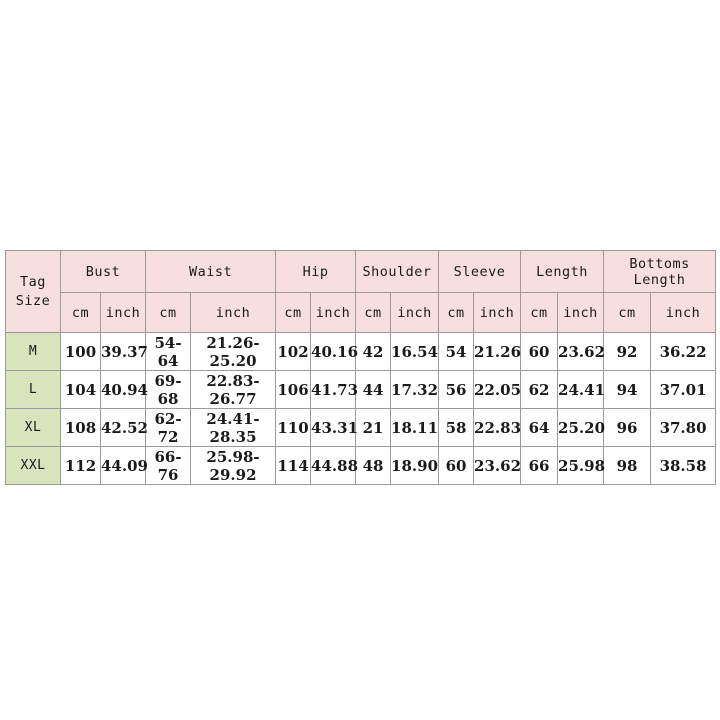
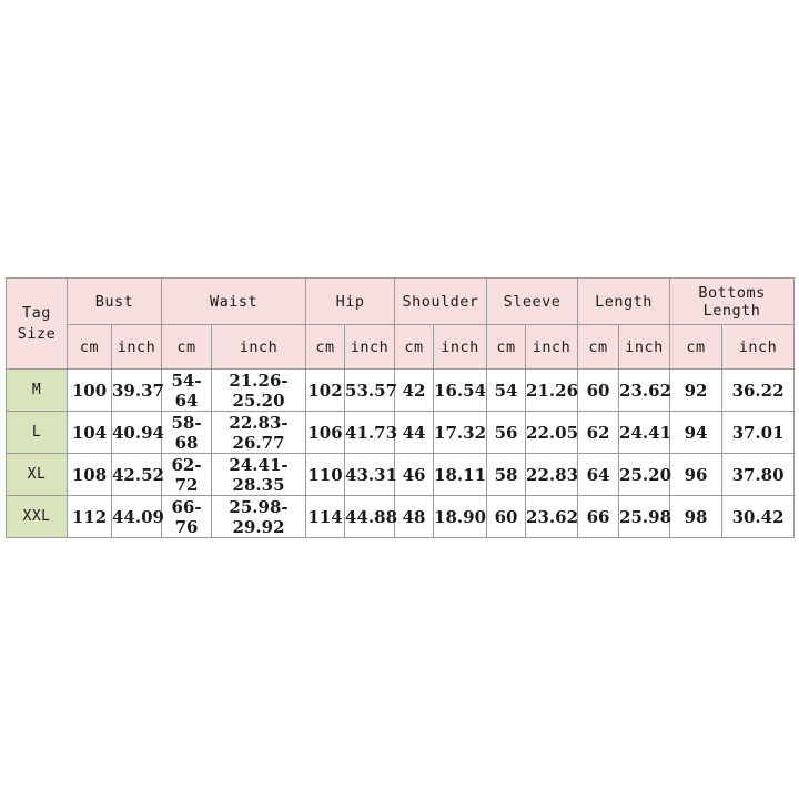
  Tag Size	Bust	Waist	Hip	Shoulder	Sleeve	Length	Bottoms Length
  cm	inch	cm	inch	cm	inch	cm	inch	cm	inch	cm	inch	cm	inch
- M	100	39.37	54-64	21.26-25.20	102	40.16	42	16.54	54	21.26	60	23.62	92	36.22
+ M	100	39.37	54-64	21.26-25.20	102	53.57	42	16.54	54	21.26	60	23.62	92	36.22
- L	104	40.94	69-68	22.83-26.77	106	41.73	44	17.32	56	22.05	62	24.41	94	37.01
+ L	104	40.94	58-68	22.83-26.77	106	41.73	44	17.32	56	22.05	62	24.41	94	37.01
- XL	108	42.52	62-72	24.41-28.35	110	43.31	21	18.11	58	22.83	64	25.20	96	37.80
+ XL	108	42.52	62-72	24.41-28.35	110	43.31	46	18.11	58	22.83	64	25.20	96	37.80
- XXL	112	44.09	66-76	25.98-29.92	114	44.88	48	18.90	60	23.62	66	25.98	98	38.58
+ XXL	112	44.09	66-76	25.98-29.92	114	44.88	48	18.90	60	23.62	66	25.98	98	30.42
